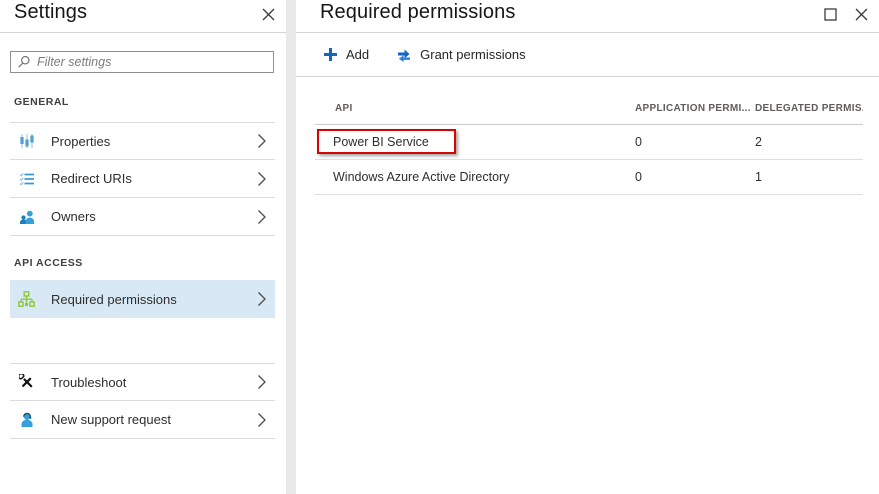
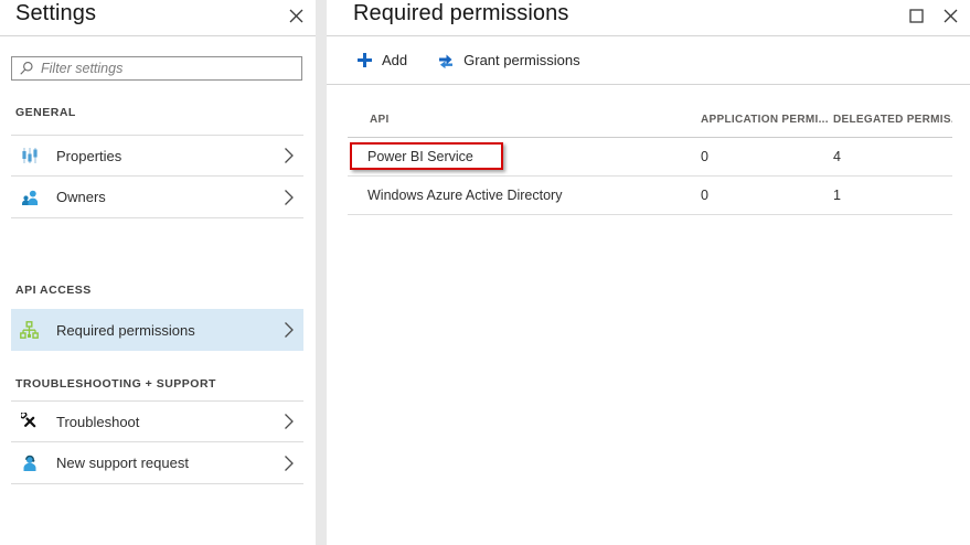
  Settings
  Filter settings
  GENERAL
  Properties
- Redirect URIs
  Owners
  API ACCESS
  Required permissions
+ TROUBLESHOOTING + SUPPORT
  Troubleshoot
  New support request
  Required permissions
  Add
  Grant permissions
  API
  APPLICATION PERMI...
  DELEGATED PERMIS
  Power BI Service
  0
- 2
+ 4
  Windows Azure Active Directory
  0
  1
